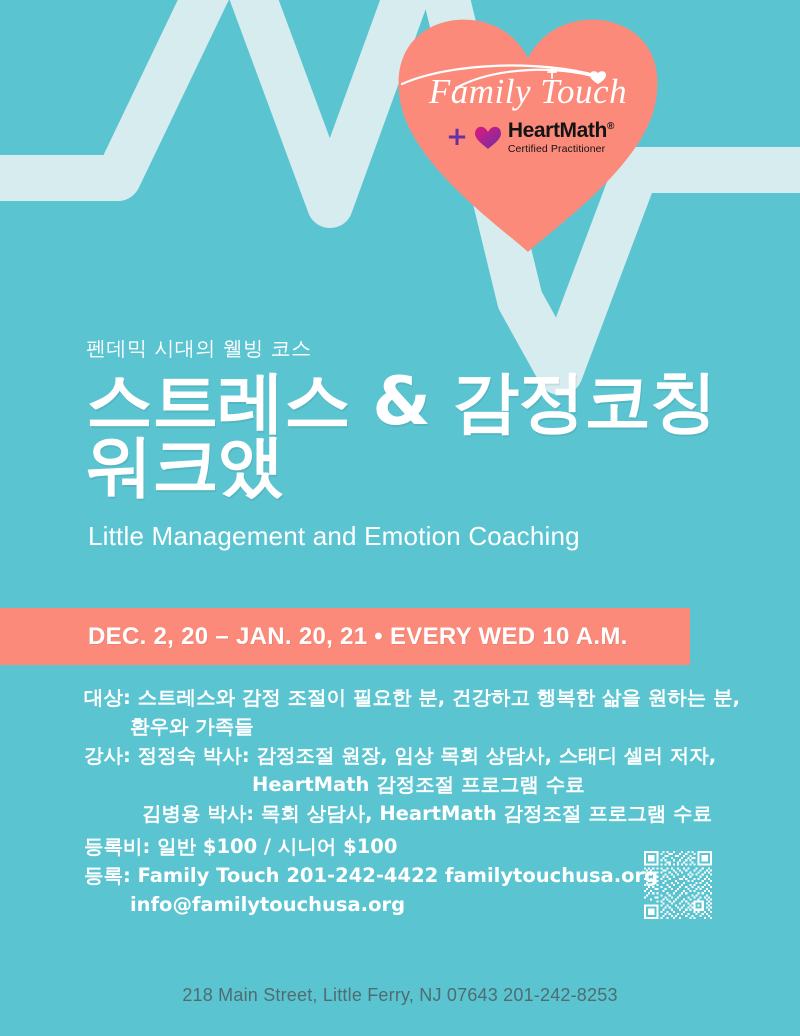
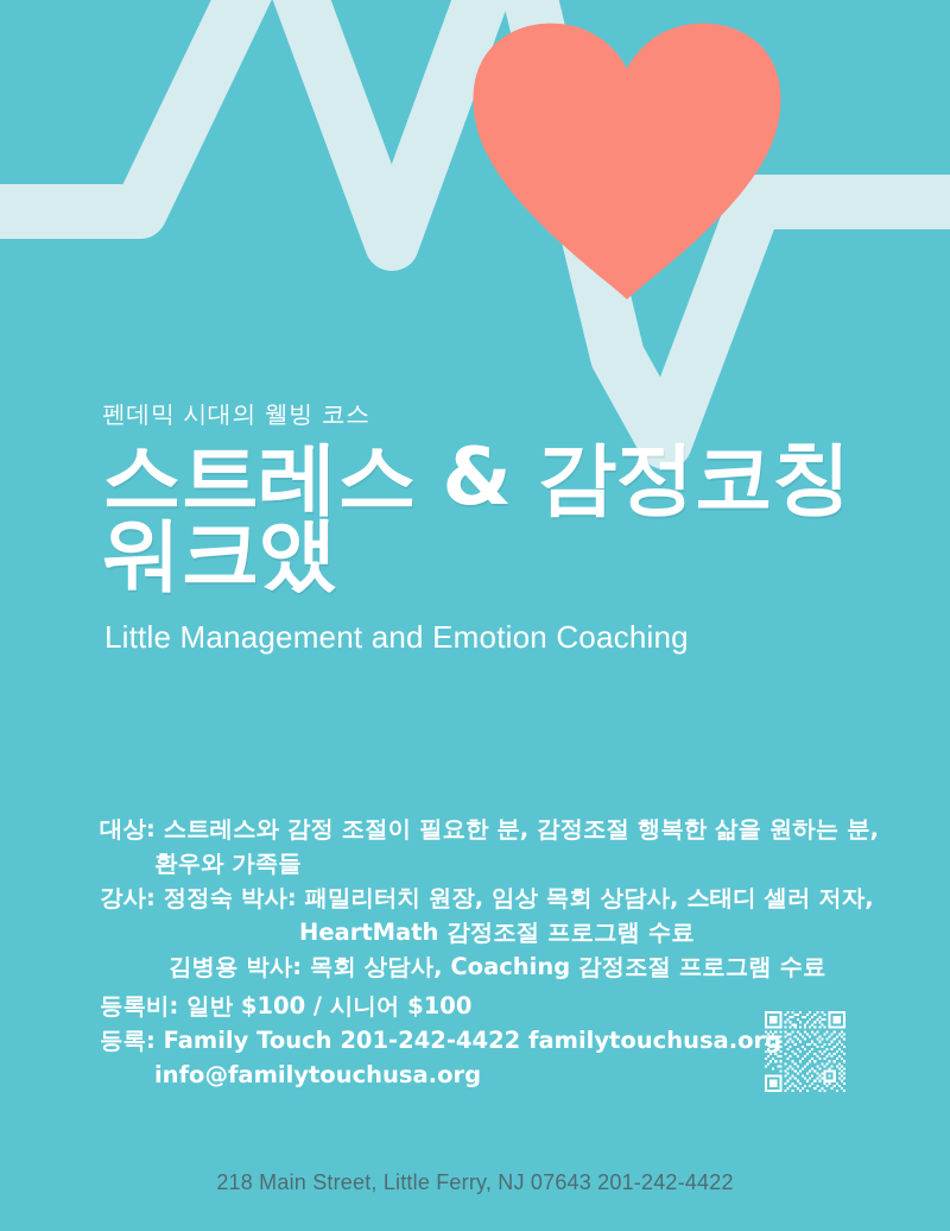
- Family Touch
- +
- HeartMath®
- Certified Practitioner
  펜데믹 시대의 웰빙 코스
  스트레스 & 감정코칭
  워크앴
  Little Management and Emotion Coaching
- DEC. 2, 20 – JAN. 20, 21 • EVERY WED 10 A.M.
- 대상: 스트레스와 감정 조절이 필요한 분, 건강하고 행복한 삶을 원하는 분,
+ 대상: 스트레스와 감정 조절이 필요한 분, 감정조절 행복한 삶을 원하는 분,
  환우와 가족들
- 강사: 정정숙 박사: 감정조절 원장, 임상 목회 상담사, 스태디 셀러 저자,
+ 강사: 정정숙 박사: 패밀리터치 원장, 임상 목회 상담사, 스태디 셀러 저자,
  HeartMath 감정조절 프로그램 수료
- 김병용 박사: 목회 상담사, HeartMath 감정조절 프로그램 수료
+ 김병용 박사: 목회 상담사, Coaching 감정조절 프로그램 수료
  등록비: 일반 $100 / 시니어 $100
  등록: Family Touch 201-242-4422 familytouchusa.or
  info@familytouchusa.org
- 218 Main Street, Little Ferry, NJ 07643 201-242-8253
+ 218 Main Street, Little Ferry, NJ 07643 201-242-4422
